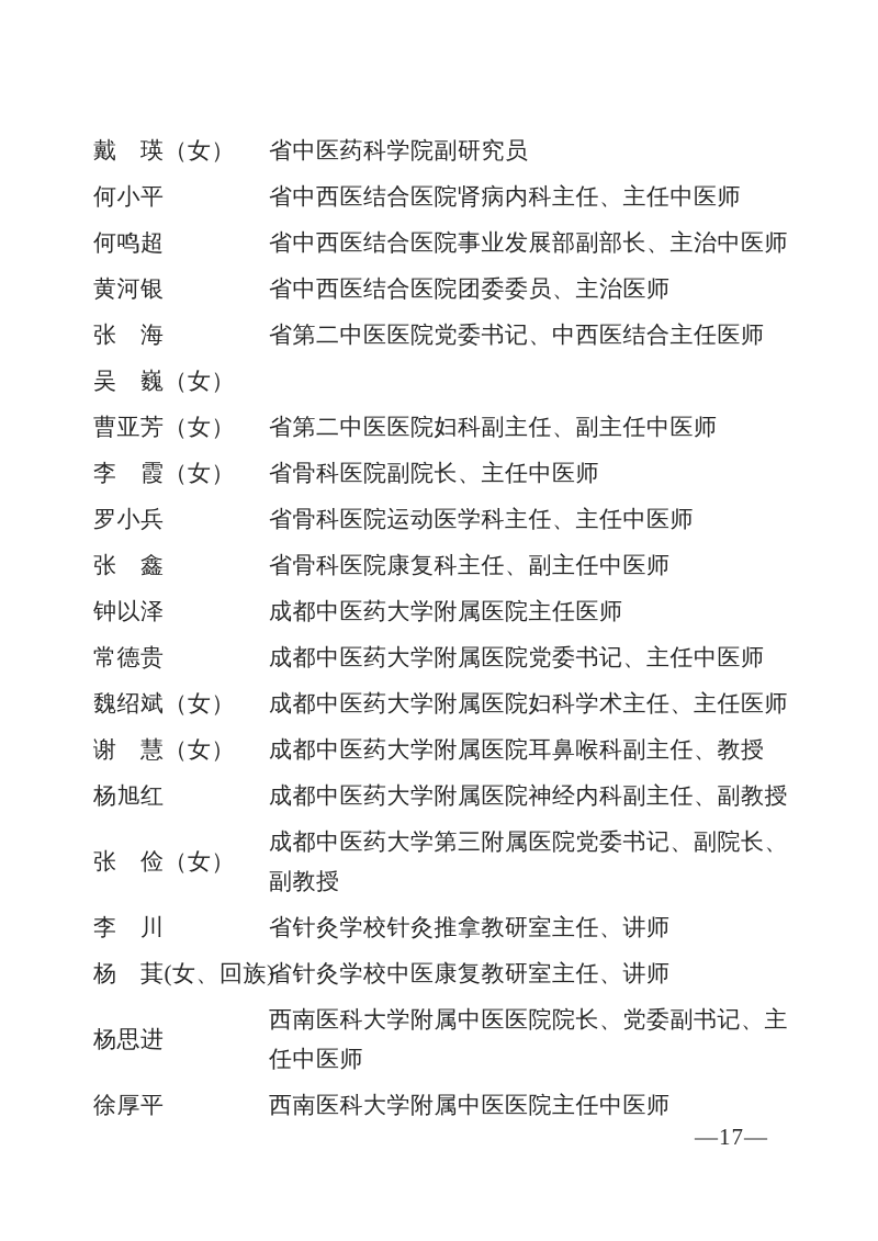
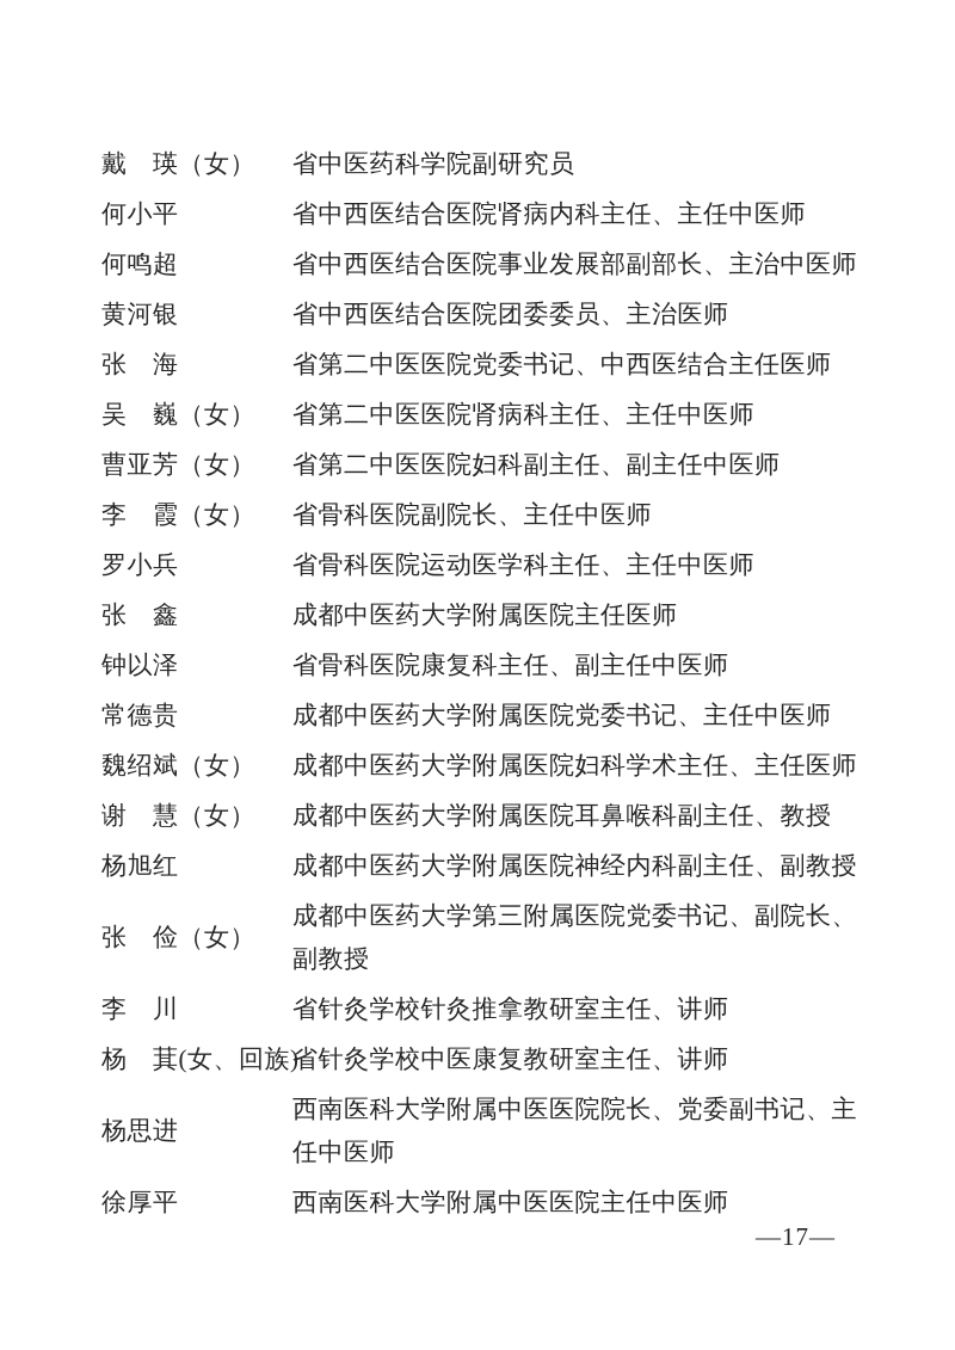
  戴 瑛（女）
  省中医药科学院副研究员
  何小平
  省中西医结合医院肾病内科主任、主任中医师
  何鸣超
  省中西医结合医院事业发展部副部长、主治中医师
  黄河银
  省中西医结合医院团委委员、主治医师
  张 海
  省第二中医医院党委书记、中西医结合主任医师
  吴 巍（女）
+ 省第二中医医院肾病科主任、主任中医师
  曹亚芳（女）
  省第二中医医院妇科副主任、副主任中医师
  李 霞（女）
  省骨科医院副院长、主任中医师
  罗小兵
  省骨科医院运动医学科主任、主任中医师
  张 鑫
- 省骨科医院康复科主任、副主任中医师
+ 成都中医药大学附属医院主任医师
  钟以泽
- 成都中医药大学附属医院主任医师
+ 省骨科医院康复科主任、副主任中医师
  常德贵
  成都中医药大学附属医院党委书记、主任中医师
  魏绍斌（女）
  成都中医药大学附属医院妇科学术主任、主任医师
  谢 慧（女）
  成都中医药大学附属医院耳鼻喉科副主任、教授
  杨旭红
  成都中医药大学附属医院神经内科副主任、副教授
  张 俭（女）
  成都中医药大学第三附属医院党委书记、副院长、副教授
  李 川
  省针灸学校针灸推拿教研室主任、讲师
  杨 萁(女、回族
  省针灸学校中医康复教研室主任、讲师
  杨思进
  西南医科大学附属中医医院院长、党委副书记、主任中医师
  徐厚平
  西南医科大学附属中医医院主任中医师
  —17—
